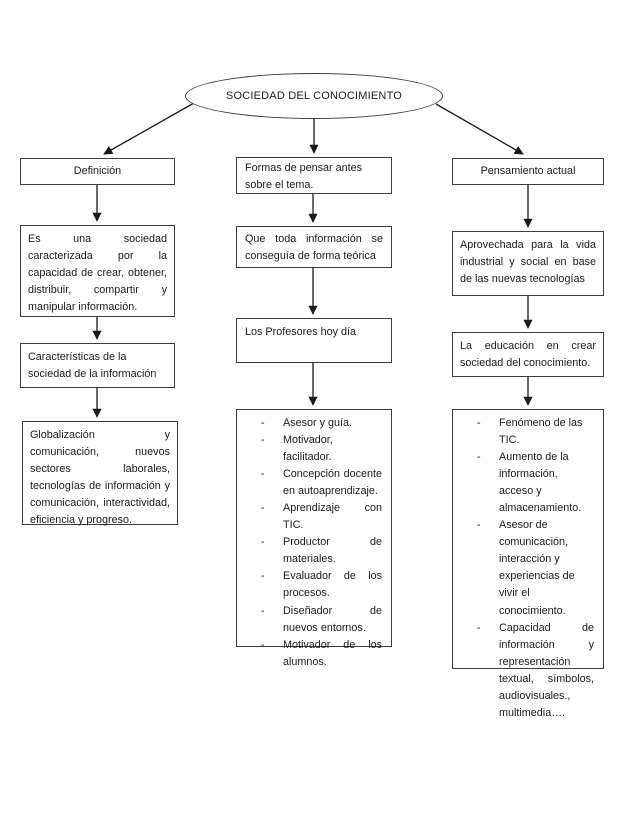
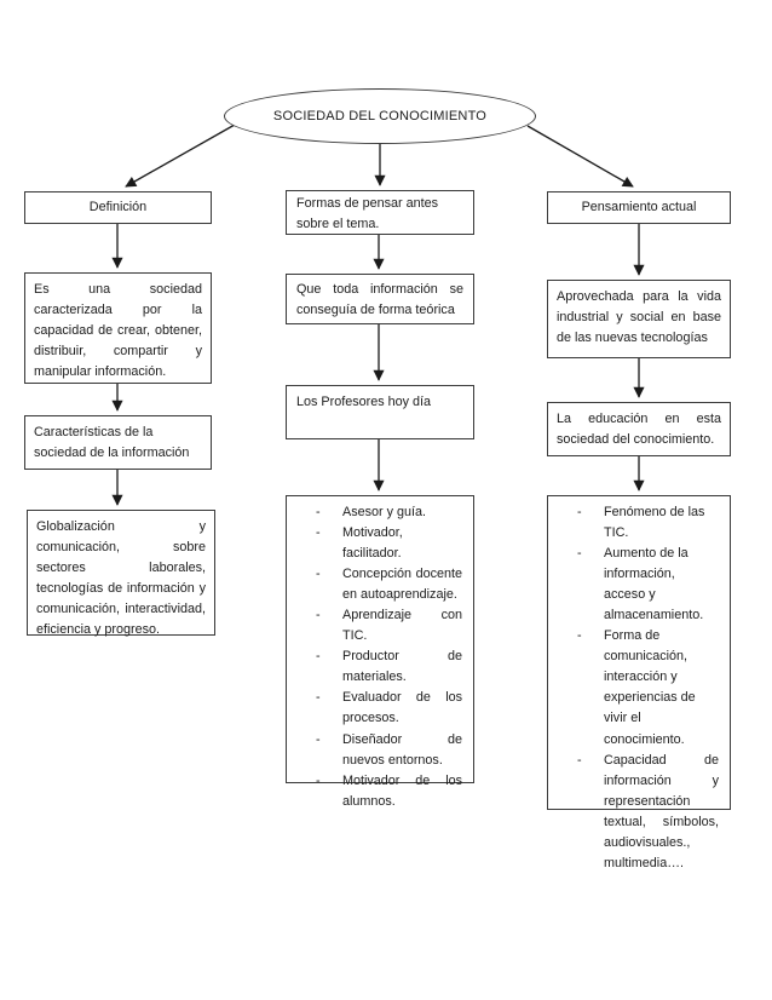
  SOCIEDAD DEL CONOCIMIENTO
  Definición
  Es una sociedad caracterizada por la capacidad de crear, obtener, distribuir, compartir y manipular información.
  Características de la sociedad de la información
- Globalización y comunicación, nuevos sectores laborales, tecnologías de información y comunicación, interactividad, eficiencia y progreso.
+ Globalización y comunicación, sobre sectores laborales, tecnologías de información y comunicación, interactividad, eficiencia y progreso.
  Formas de pensar antes sobre el tema.
  Que toda información se conseguía de forma teórica
  Los Profesores hoy día
  Asesor y guía.
  Motivador, facilitador.
  Concepción docente en autoaprendizaje.
  Aprendizaje con TIC.
  Productor de materiales.
  Evaluador de los procesos.
  Diseñador de nuevos entornos.
  Motivador de los alumnos.
  Pensamiento actual
  Aprovechada para la vida industrial y social en base de las nuevas tecnologías
- La educación en crear sociedad del conocimiento.
+ La educación en esta sociedad del conocimiento.
  Fenómeno de las TIC.
  Aumento de la información, acceso y almacenamiento.
- Asesor de comunicación, interacción y experiencias de vivir el conocimiento.
+ Forma de comunicación, interacción y experiencias de vivir el conocimiento.
  Capacidad de información y representación textual, símbolos, audiovisuales., multimedia….
